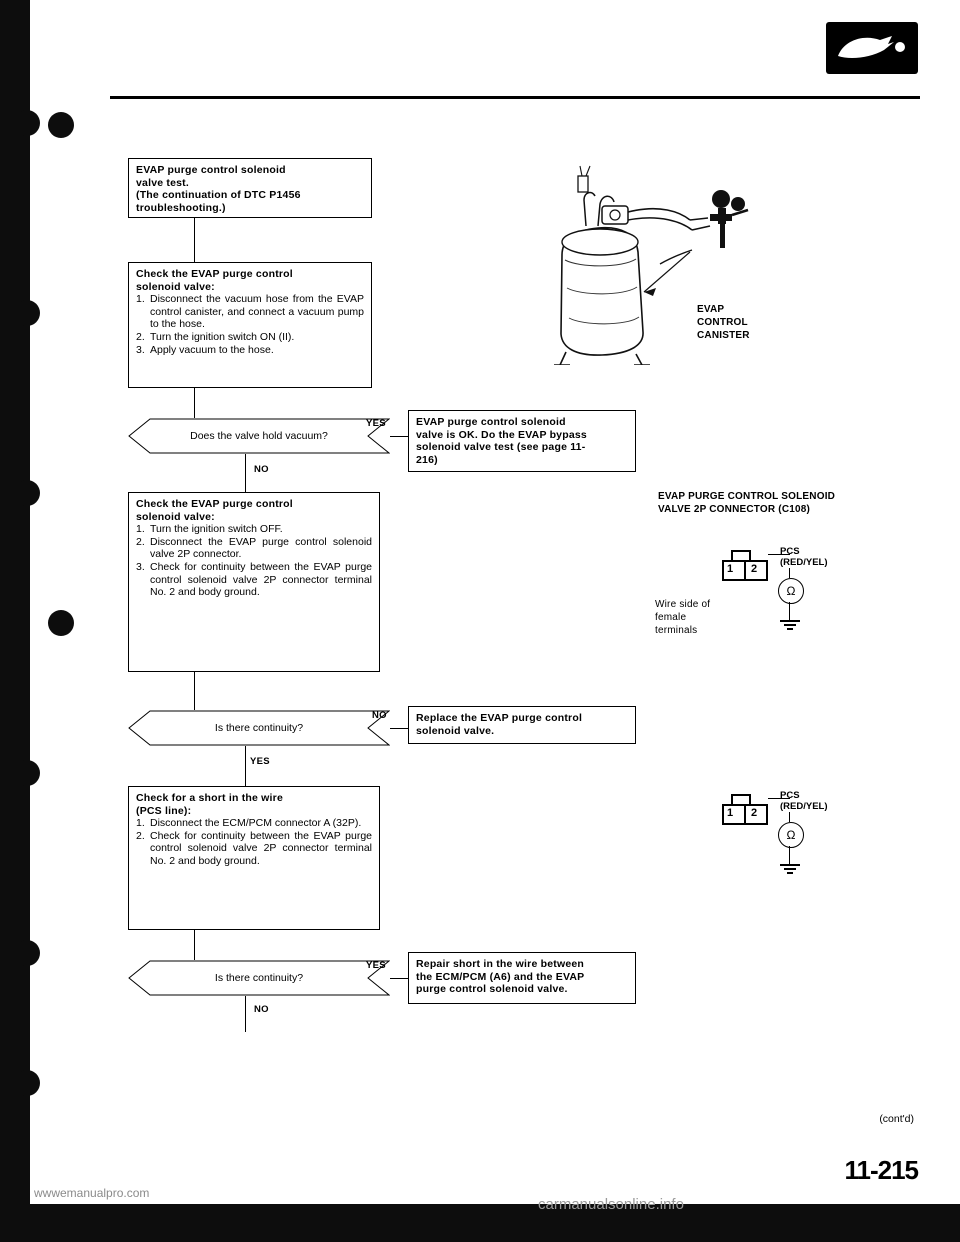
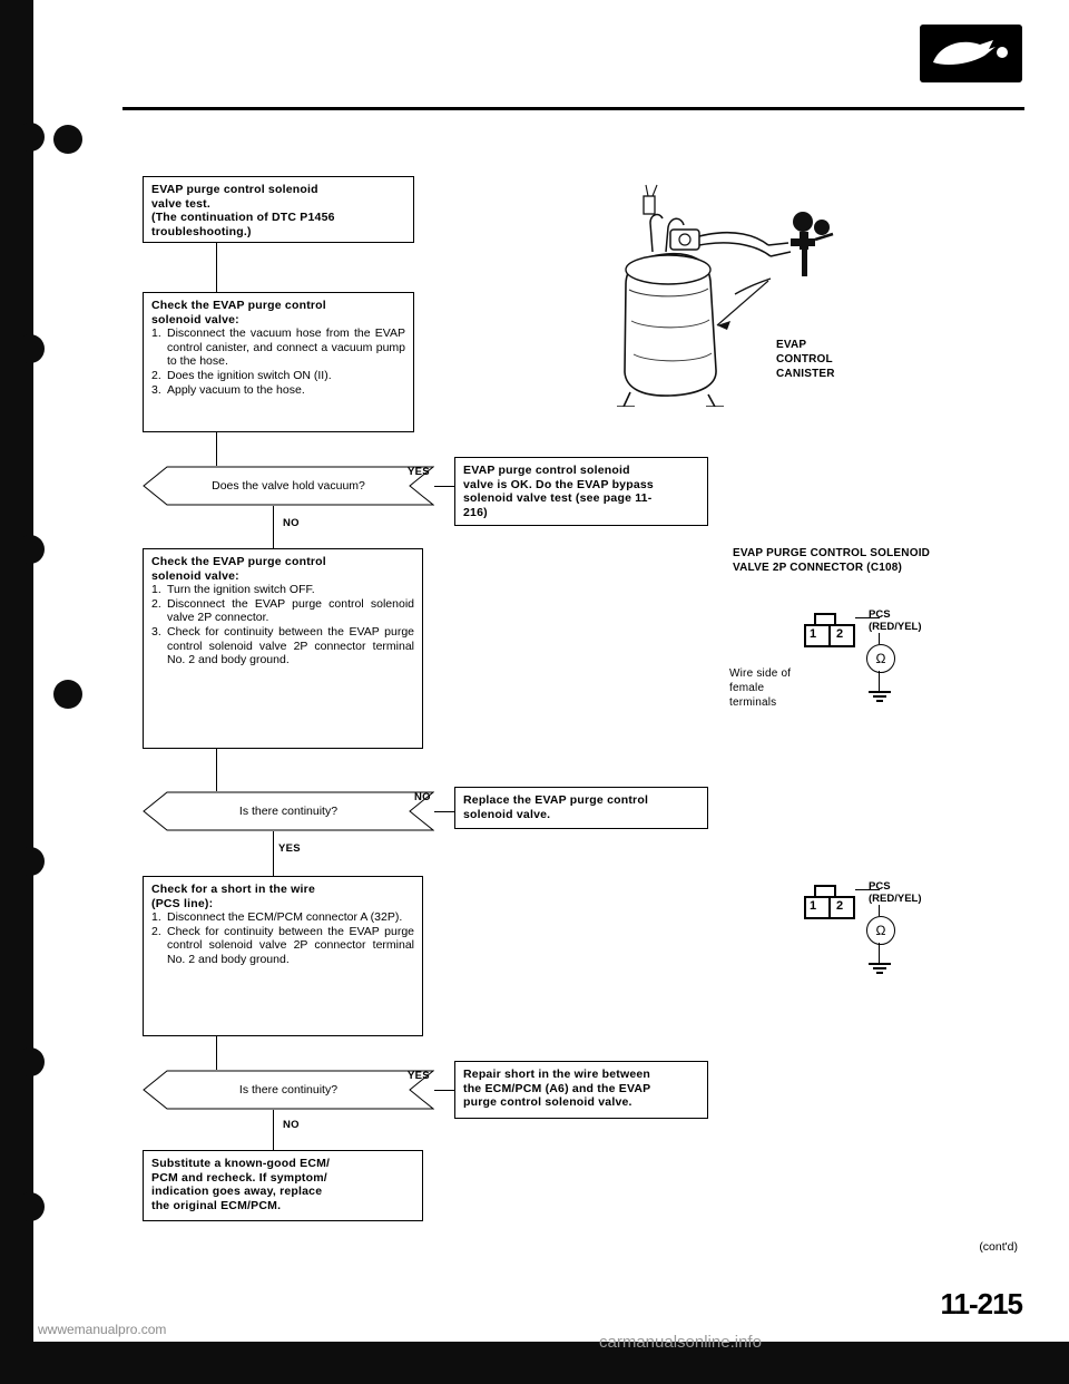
  EVAP purge control solenoid
  valve test.
  (The continuation of DTC P1456
  troubleshooting.)
  Check the EVAP purge control
  solenoid valve:
  1.
  Disconnect the vacuum hose from the EVAP control canister, and connect a vacuum pump to the hose.
  2.
- Turn the ignition switch ON (II).
+ Does the ignition switch ON (II).
  3.
  Apply vacuum to the hose.
  Does the valve hold vacuum?
  YES
  NO
  EVAP purge control solenoid
  valve is OK. Do the EVAP bypass
  solenoid valve test (see page 11-
  216)
  Check the EVAP purge control
  solenoid valve:
  1.
  Turn the ignition switch OFF.
  2.
  Disconnect the EVAP purge control solenoid valve 2P connector.
  3.
  Check for continuity between the EVAP purge control solenoid valve 2P connector terminal No. 2 and body ground.
  Is there continuity?
  NO
  YES
  Replace the EVAP purge control
  solenoid valve.
  Check for a short in the wire
  (PCS line):
  1.
  Disconnect the ECM/PCM connector A (32P).
  2.
  Check for continuity between the EVAP purge control solenoid valve 2P connector terminal No. 2 and body ground.
  Is there continuity?
  YES
  NO
  Repair short in the wire between
  the ECM/PCM (A6) and the EVAP
  purge control solenoid valve.
+ Substitute a known-good ECM/
+ PCM and recheck. If symptom/
+ indication goes away, replace
+ the original ECM/PCM.
  EVAP
  CONTROL
  CANISTER
  EVAP PURGE CONTROL SOLENOID
  VALVE 2P CONNECTOR (C108)
  1
  2
  Ω
  PCS
  (RED/YEL)
  Wire side of
  female
  terminals
  1
  2
  Ω
  PCS
  (RED/YEL)
  (cont'd)
  11-215
  wwwemanualpro.com
  carmanualsonline.info
